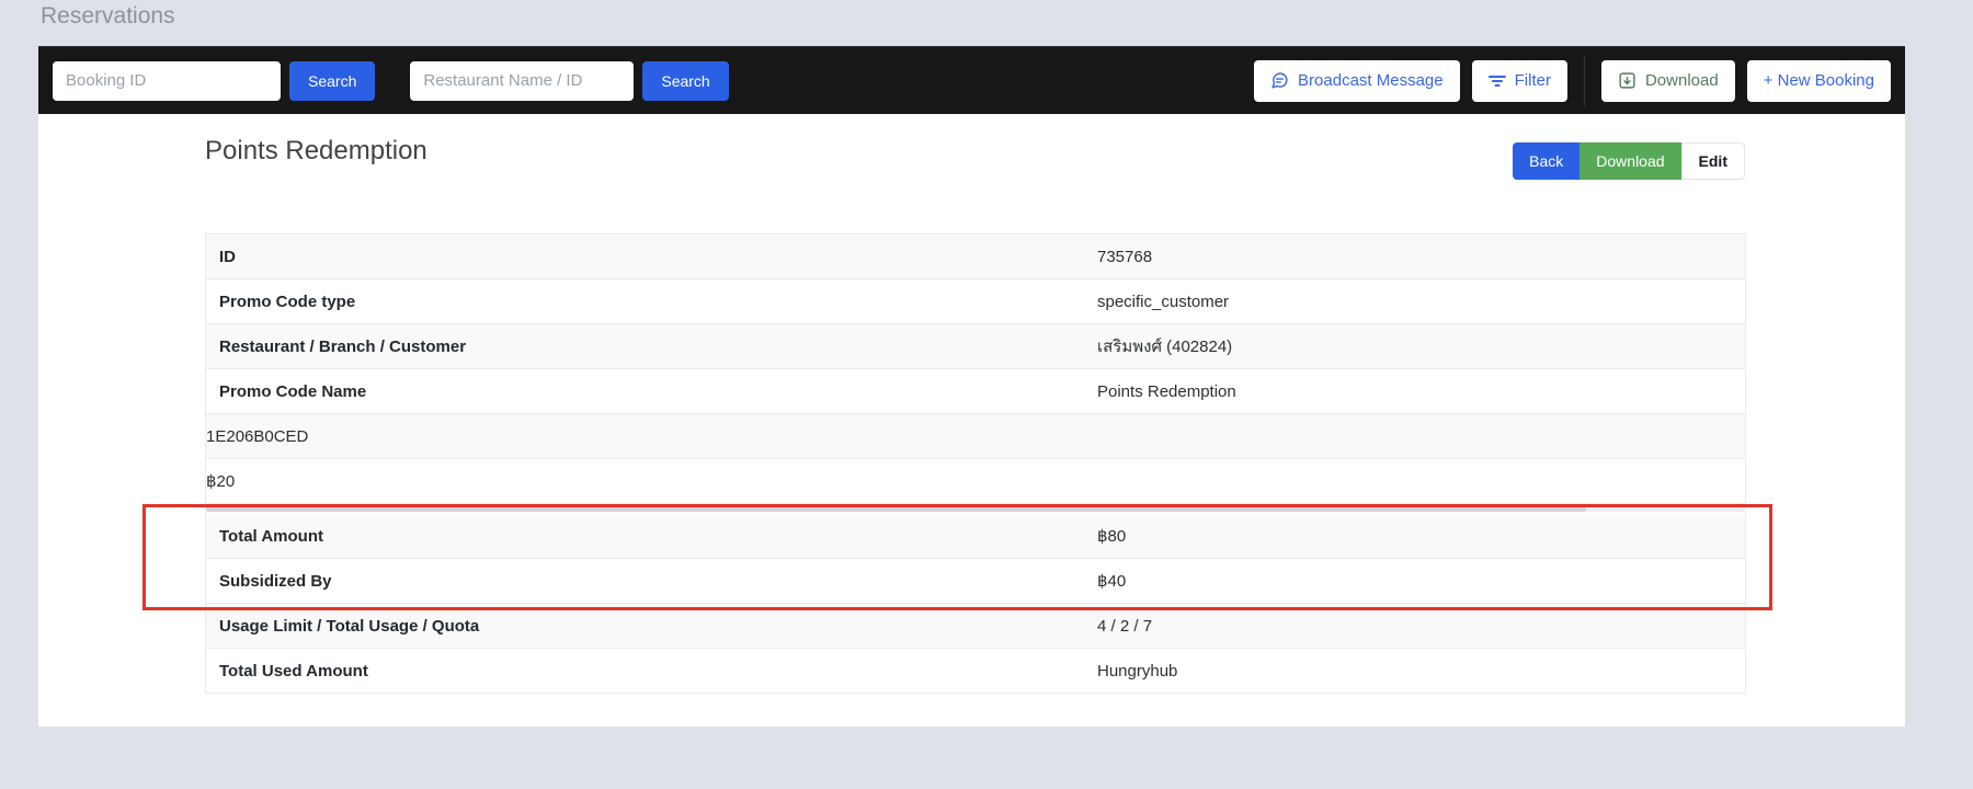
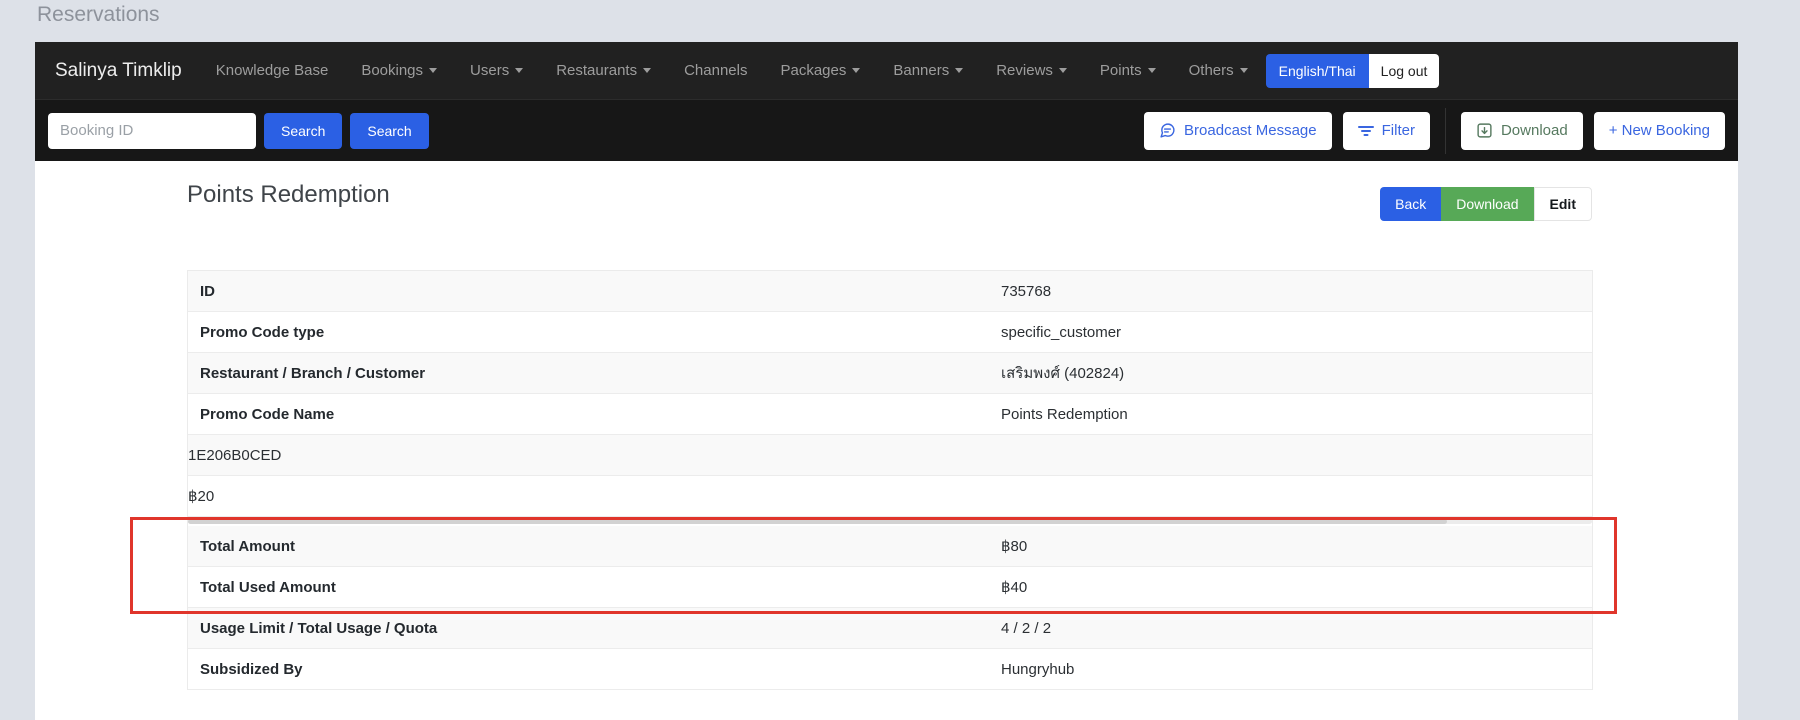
  Reservations
+ Salinya Timklip
+ Knowledge Base
+ Bookings
+ Users
+ Restaurants
+ Channels
+ Packages
+ Banners
+ Reviews
+ Points
+ Others
+ English/Thai
+ Log out
  Booking ID
  Search
- Restaurant Name / ID
  Search
  Broadcast Message
  Filter
  Download
  + New Booking
  Points Redemption
  Back
  Download
  Edit
  ID
  735768
  Promo Code type
  specific_customer
  Restaurant / Branch / Customer
  เสริมพงศ์ (402824)
  Promo Code Name
  Points Redemption
  1E206B0CED
  ฿20
  Total Amount
  ฿80
- Subsidized By
+ Total Used Amount
  ฿40
  Usage Limit / Total Usage / Quota
- 4 / 2 / 7
+ 4 / 2 / 2
- Total Used Amount
+ Subsidized By
  Hungryhub
